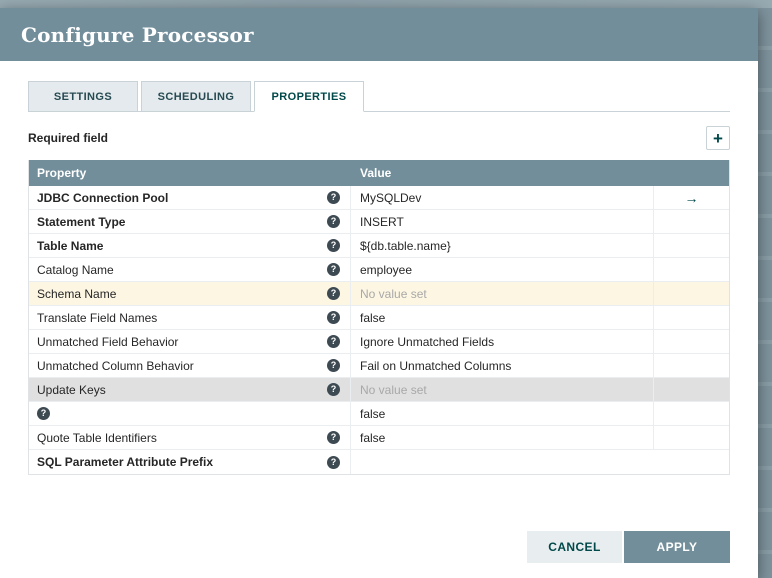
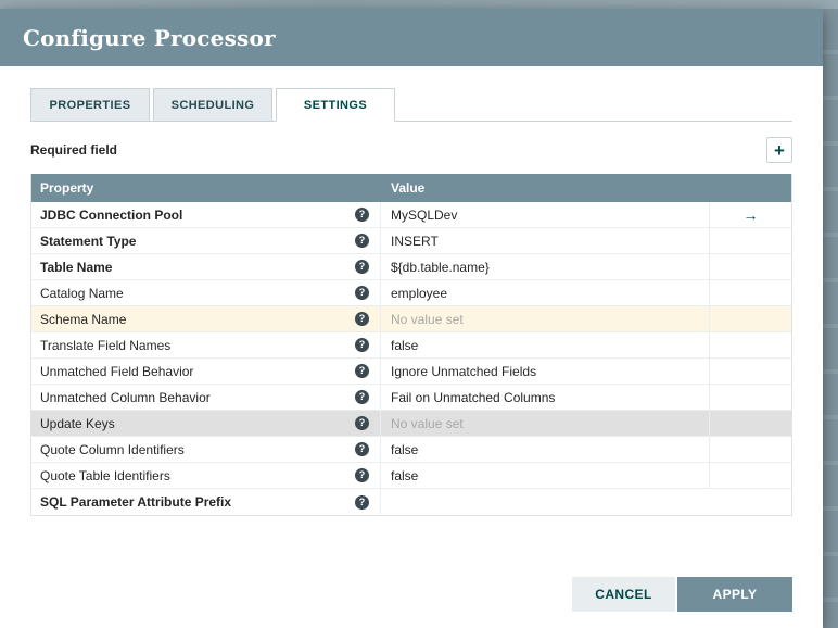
  Configure Processor
- SETTINGS
+ PROPERTIES
  SCHEDULING
- PROPERTIES
+ SETTINGS
  Required field
  +
  Property
  Value
  JDBC Connection Pool
  ?
  MySQLDev
  →
  Statement Type
  ?
  INSERT
  Table Name
  ?
  ${db.table.name}
  Catalog Name
  ?
  employee
  Schema Name
  ?
  No value set
  Translate Field Names
  ?
  false
  Unmatched Field Behavior
  ?
  Ignore Unmatched Fields
  Unmatched Column Behavior
  ?
  Fail on Unmatched Columns
  Update Keys
  ?
  No value set
+ Quote Column Identifiers
  ?
  false
  Quote Table Identifiers
  ?
  false
  SQL Parameter Attribute Prefix
  ?
  CANCEL
  APPLY
